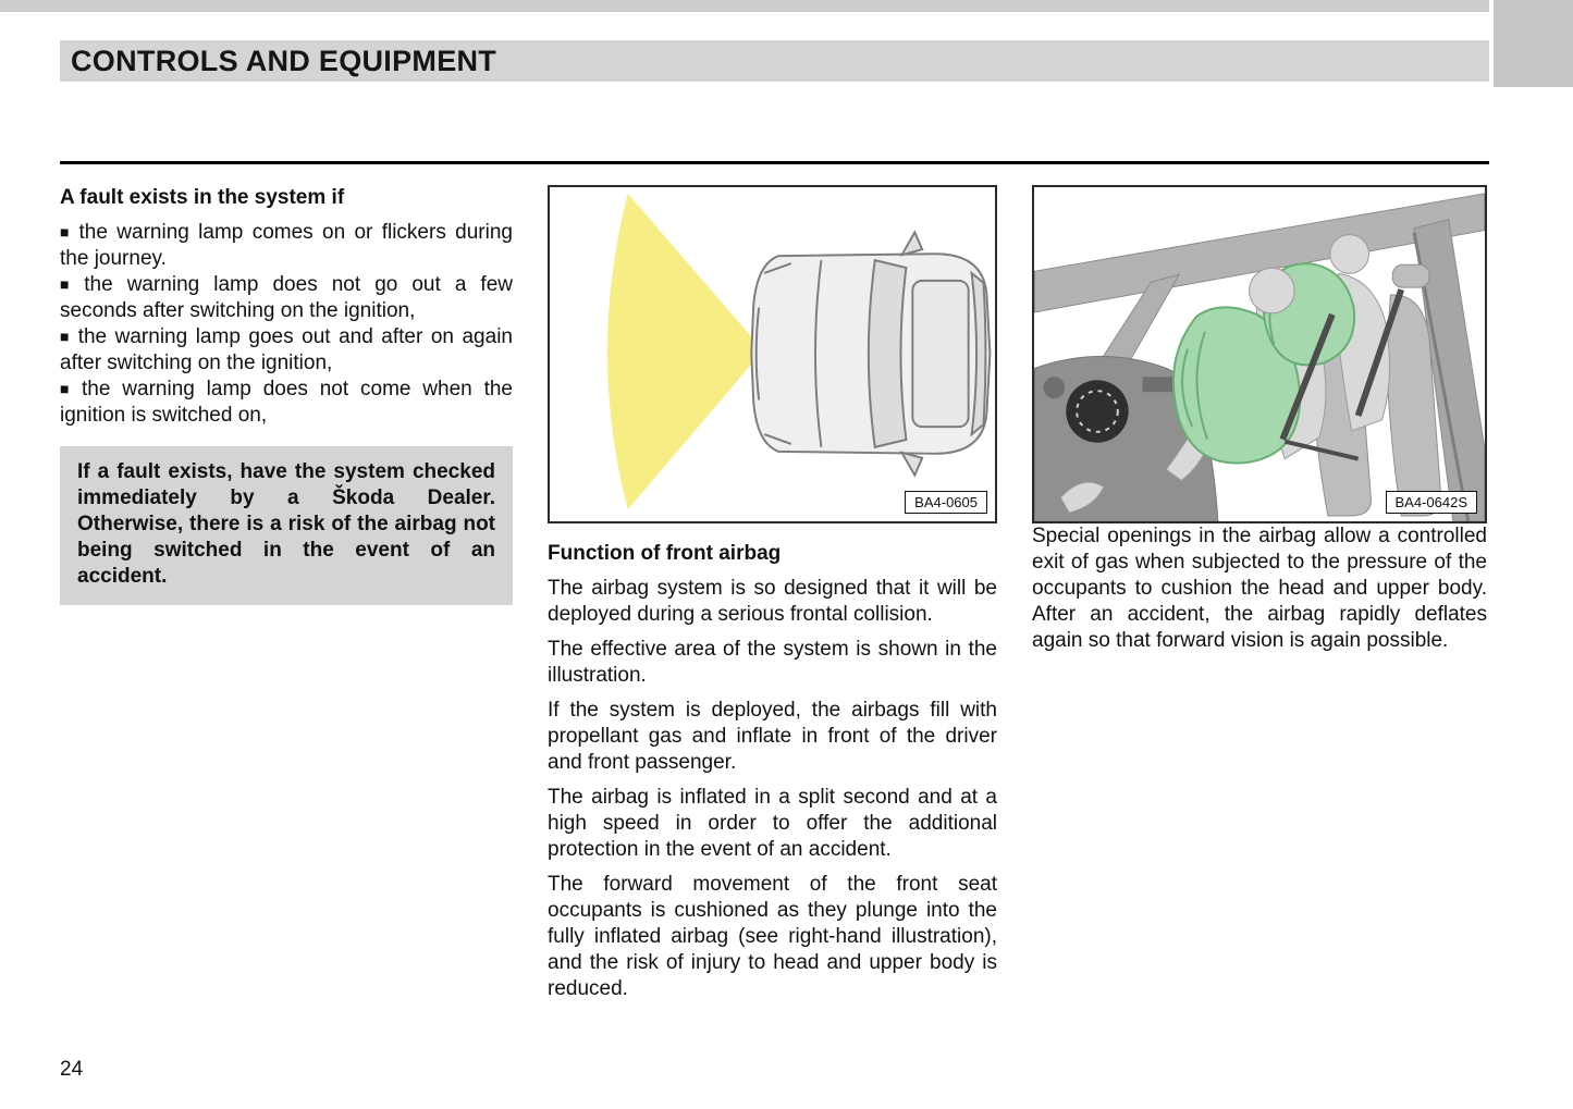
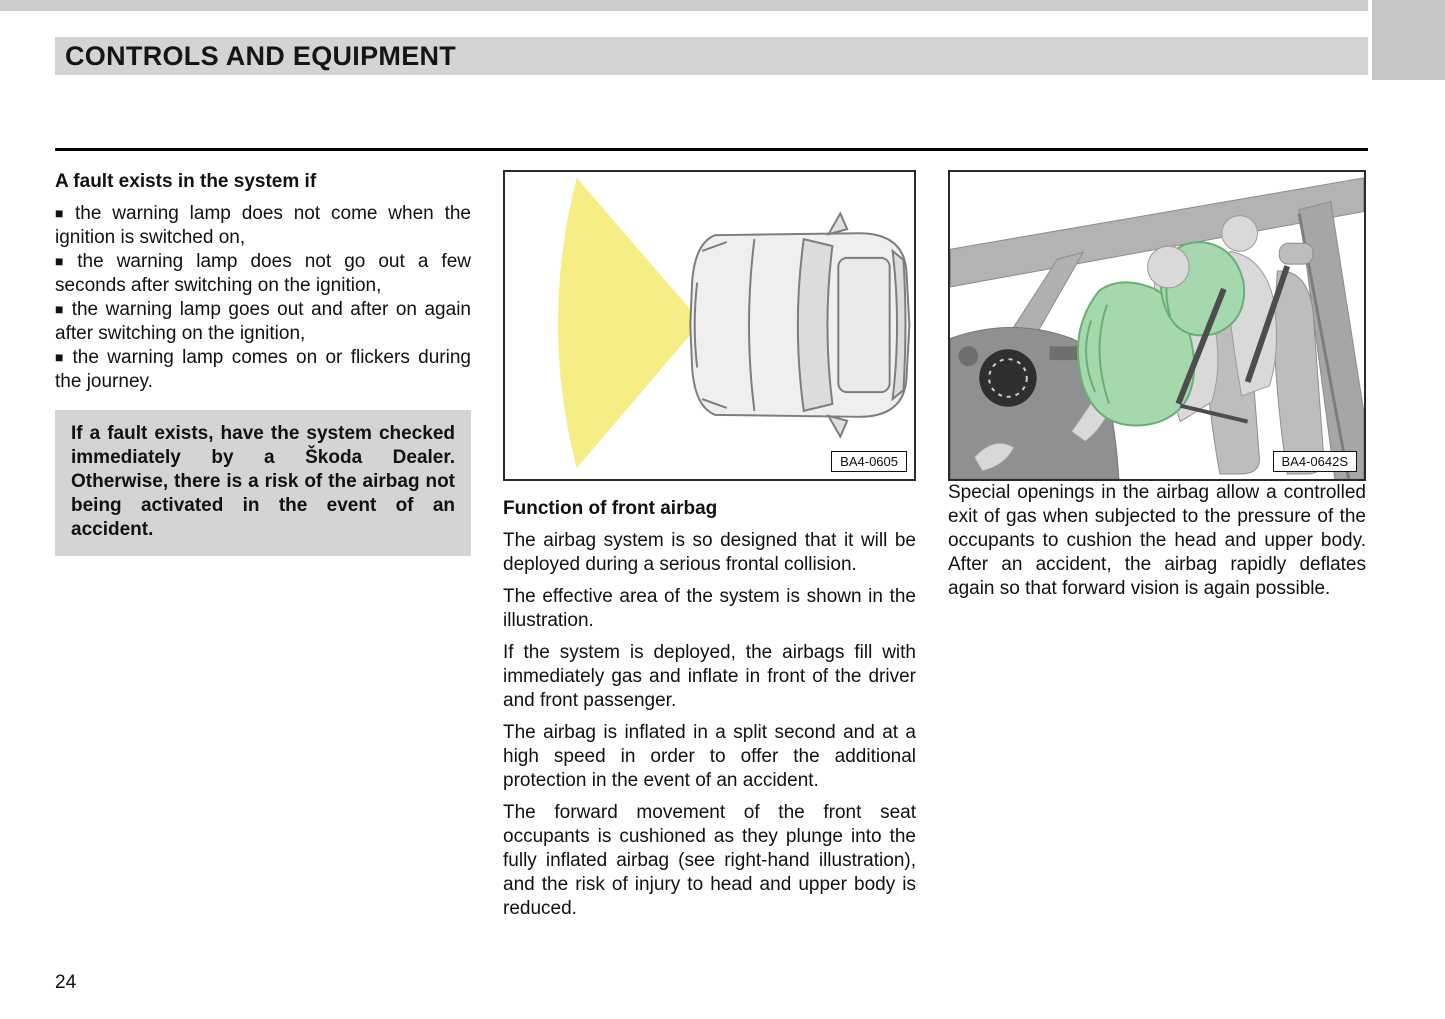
  CONTROLS AND EQUIPMENT
  A fault exists in the system if
- ■ the warning lamp comes on or flickers during the journey.
+ ■ the warning lamp does not come when the ignition is switched on,
  ■ the warning lamp does not go out a few seconds after switching on the ignition,
  ■ the warning lamp goes out and after on again after switching on the ignition,
- ■ the warning lamp does not come when the ignition is switched on,
+ ■ the warning lamp comes on or flickers during the journey.
- If a fault exists, have the system checked immediately by a Škoda Dealer. Otherwise, there is a risk of the airbag not being switched in the event of an accident.
+ If a fault exists, have the system checked immediately by a Škoda Dealer. Otherwise, there is a risk of the airbag not being activated in the event of an accident.
  BA4-0605
  Function of front airbag
  The airbag system is so designed that it will be deployed during a serious frontal collision.
  The effective area of the system is shown in the illustration.
- If the system is deployed, the airbags fill with propellant gas and inflate in front of the driver and front passenger.
+ If the system is deployed, the airbags fill with immediately gas and inflate in front of the driver and front passenger.
  The airbag is inflated in a split second and at a high speed in order to offer the additional protection in the event of an accident.
  The forward movement of the front seat occupants is cushioned as they plunge into the fully inflated airbag (see right-hand illustration), and the risk of injury to head and upper body is reduced.
  BA4-0642S
  Special openings in the airbag allow a controlled exit of gas when subjected to the pressure of the occupants to cushion the head and upper body. After an accident, the airbag rapidly deflates again so that forward vision is again possible.
  24
